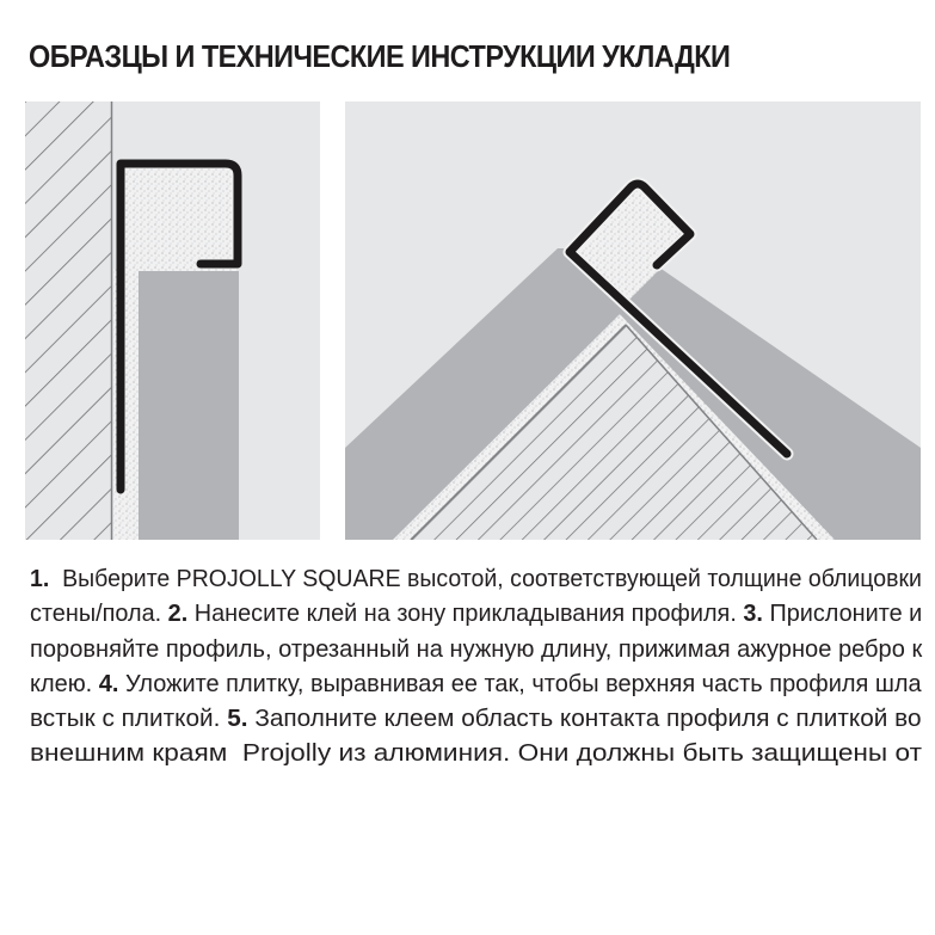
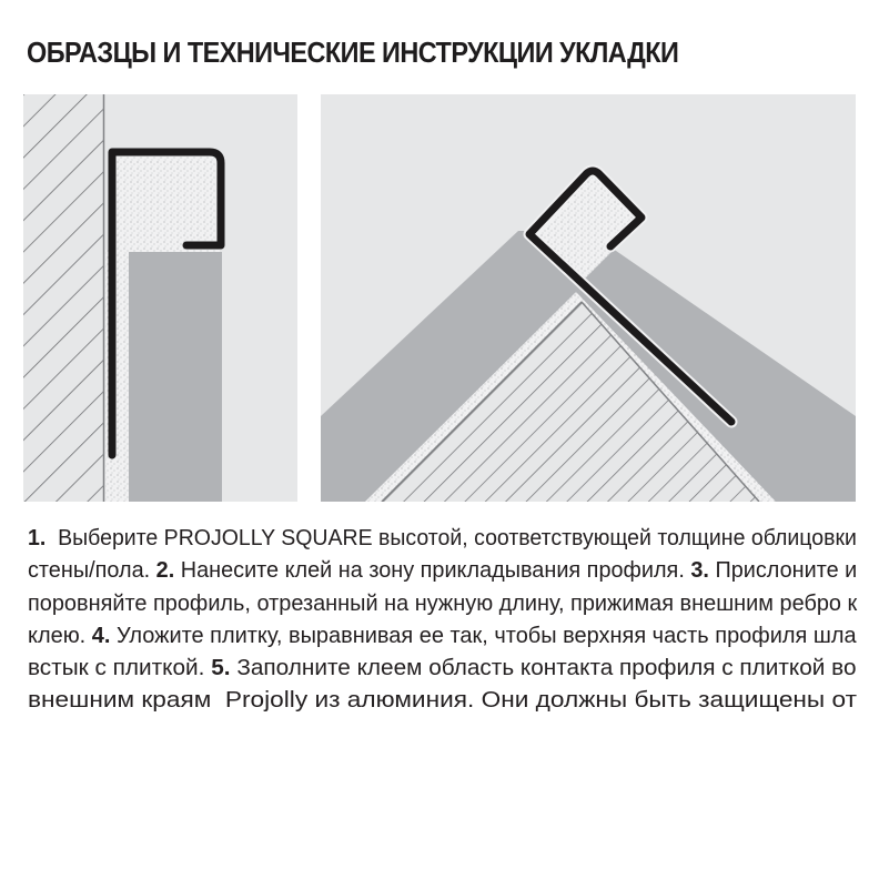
  ОБРАЗЦЫ И ТЕХНИЧЕСКИЕ ИНСТРУКЦИИ УКЛАДКИ
  1. Выберите PROJOLLY SQUARE высотой, соответствующей толщине облицовки
  стены/пола. 2. Нанесите клей на зону прикладывания профиля. 3. Прислоните и
- поровняйте профиль, отрезанный на нужную длину, прижимая ажурное ребро к
+ поровняйте профиль, отрезанный на нужную длину, прижимая внешним ребро к
  клею. 4. Уложите плитку, выравнивая ее так, чтобы верхняя часть профиля шла
  встык с плиткой. 5. Заполните клеем область контакта профиля с плиткой во
  внешним краям Projolly из алюминия. Они должны быть защищены от
